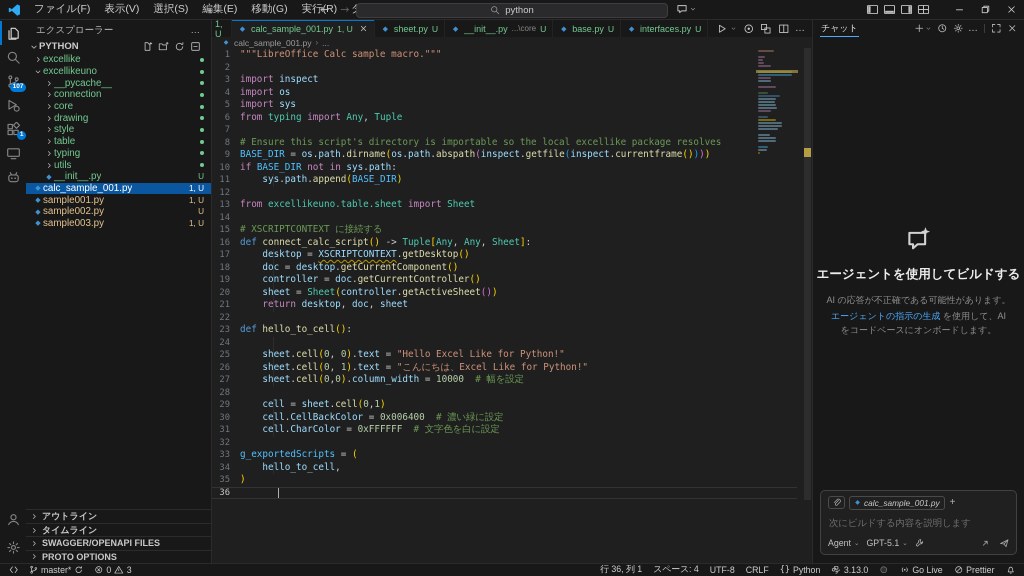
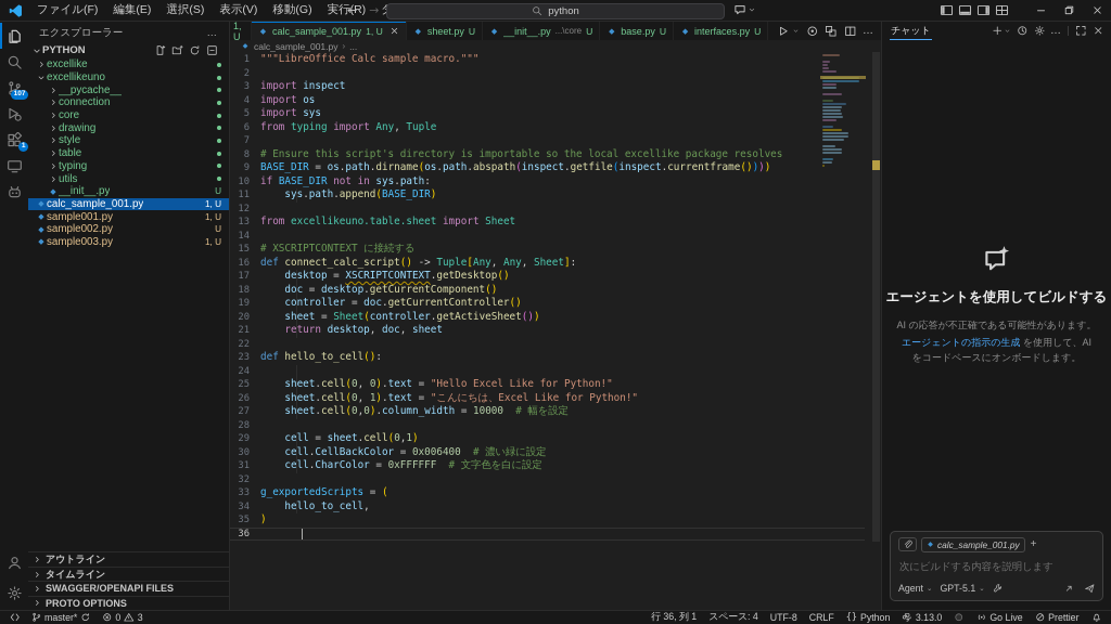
  ファイル(F)
- 表示(V)
+ 編集(E)
  選択(S)
- 編集(E)
+ 表示(V)
  移動(G)
  実行(R)
  ←
  →
  python
  エクスプローラー
  …
  PYTHON
  excellike
  excellikeuno
  __pycache__
  connection
  core
  drawing
  style
  table
  typing
  utils
  ◆
  __init__.py
  U
  ◆
  calc_sample_001.py
  1, U
  ◆
  sample001.py
  1, U
  ◆
  sample002.py
  U
  ◆
  sample003.py
  1, U
  アウトライン
  タイムライン
  SWAGGER/OPENAPI FILES
  PROTO OPTIONS
  1, U
  ◆
  calc_sample_001.py
  1, U
  ◆
  sheet.py
  U
  ◆
  __init__.py
  ...\core
  U
  ◆
  base.py
  U
  ◆
  interfaces.py
  U
  …
  calc_sample_001.py
  ›
  ...
  1
  """LibreOffice Calc sample macro."""
  2
  3
  import inspect
  4
  import os
  5
  import sys
  6
  from typing import Any, Tuple
  7
  8
  # Ensure this script's directory is importable so the local excellike package resolves
  9
  BASE_DIR = os.path.dirname(os.path.abspath(inspect.getfile(inspect.currentframe())))
  10
  if BASE_DIR not in sys.path:
  11
  sys.path.append(BASE_DIR)
  12
  13
  from excellikeuno.table.sheet import Sheet
  14
  15
  # XSCRIPTCONTEXT に接続する
  16
  def connect_calc_script() -> Tuple[Any, Any, Sheet]:
  17
  desktop = XSCRIPTCONTEXT.getDesktop()
  18
  doc = desktop.getCurrentComponent()
  19
  controller = doc.getCurrentController()
  20
  sheet = Sheet(controller.getActiveSheet())
  21
  return desktop, doc, sheet
  22
  23
  def hello_to_cell():
  24
  25
  sheet.cell(0, 0).text = "Hello Excel Like for Python!"
  26
  sheet.cell(0, 1).text = "こんにちは、Excel Like for Python!"
  27
  sheet.cell(0,0).column_width = 10000 # 幅を設定
  28
  29
  cell = sheet.cell(0,1)
  30
  cell.CellBackColor = 0x006400 # 濃い緑に設定
  31
  cell.CharColor = 0xFFFFFF # 文字色を白に設定
  32
  33
  g_exportedScripts = (
  34
  hello_to_cell,
  35
  )
  36
  チャット
  …
  エージェントを使用してビルドする
  AI の応答が不正確である可能性があります。
  エージェントの指示の生成 を使用して、AI をコードベースにオンボードします。
  calc_sample_001.py
  +
  次にビルドする内容を説明します
  Agent
  GPT-5.1
  master*
  0
  3
  行 36, 列 1
  スペース: 4
  UTF-8
  CRLF
  {}
  Python
  3.13.0
  Go Live
  Prettier
